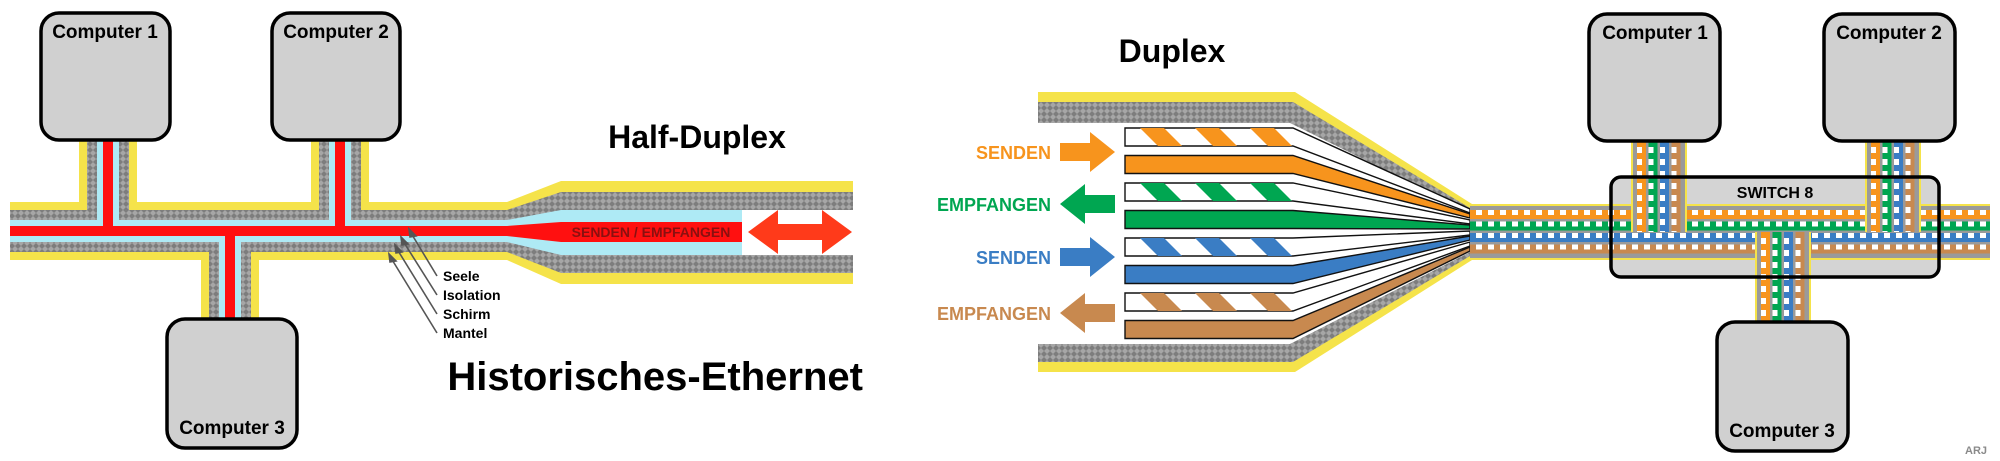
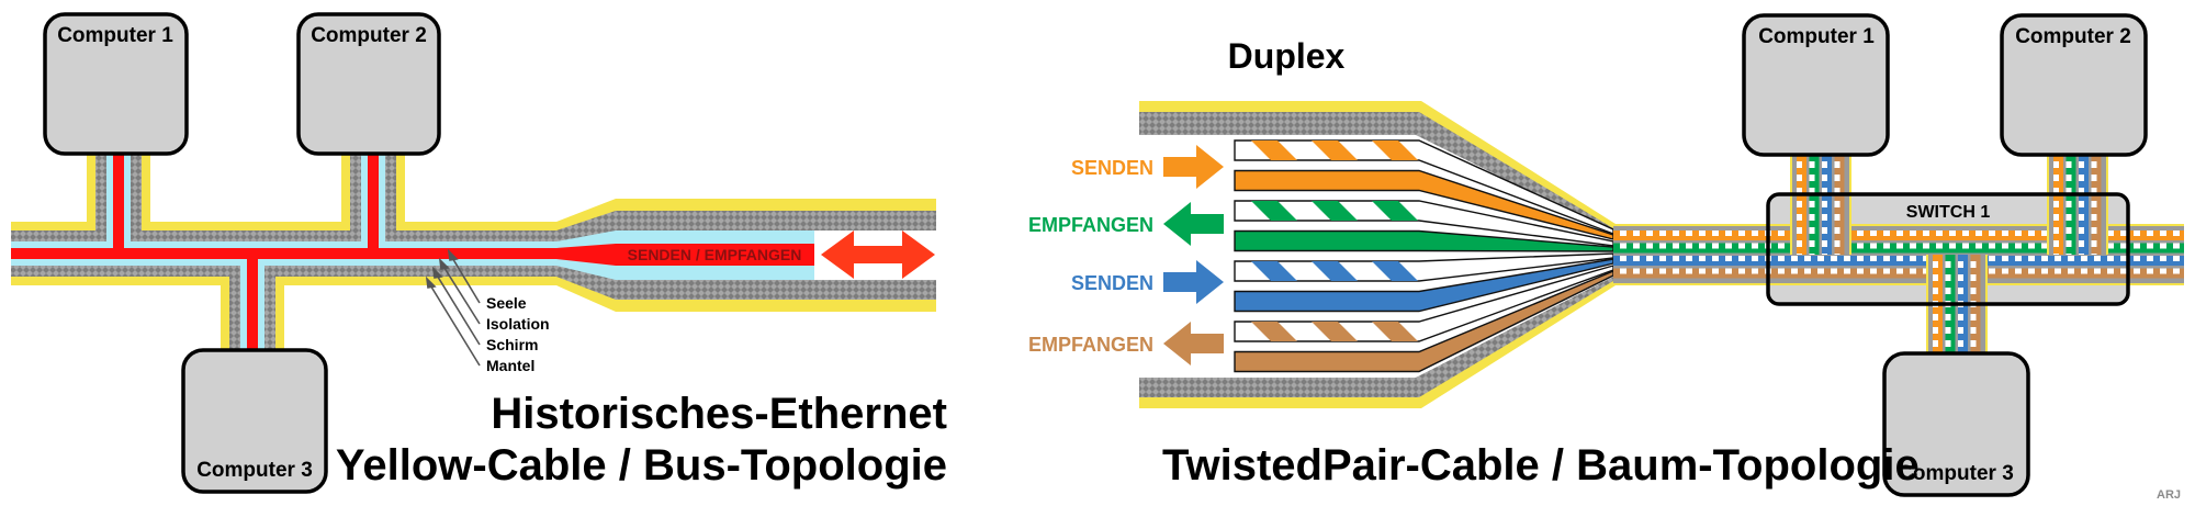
  Computer 1
  Computer 2
  Computer 3
- Half-Duplex
  SENDEN / EMPFANGEN
  Seele
  Isolation
  Schirm
  Mantel
  Historisches-Ethernet
+ Yellow-Cable / Bus-Topologie
  Duplex
  SENDEN
  EMPFANGEN
  SENDEN
  EMPFANGEN
- SWITCH 8
+ SWITCH 1
  Computer 1
  Computer 2
  Computer 3
+ TwistedPair-Cable / Baum-Topologie
  ARJ
